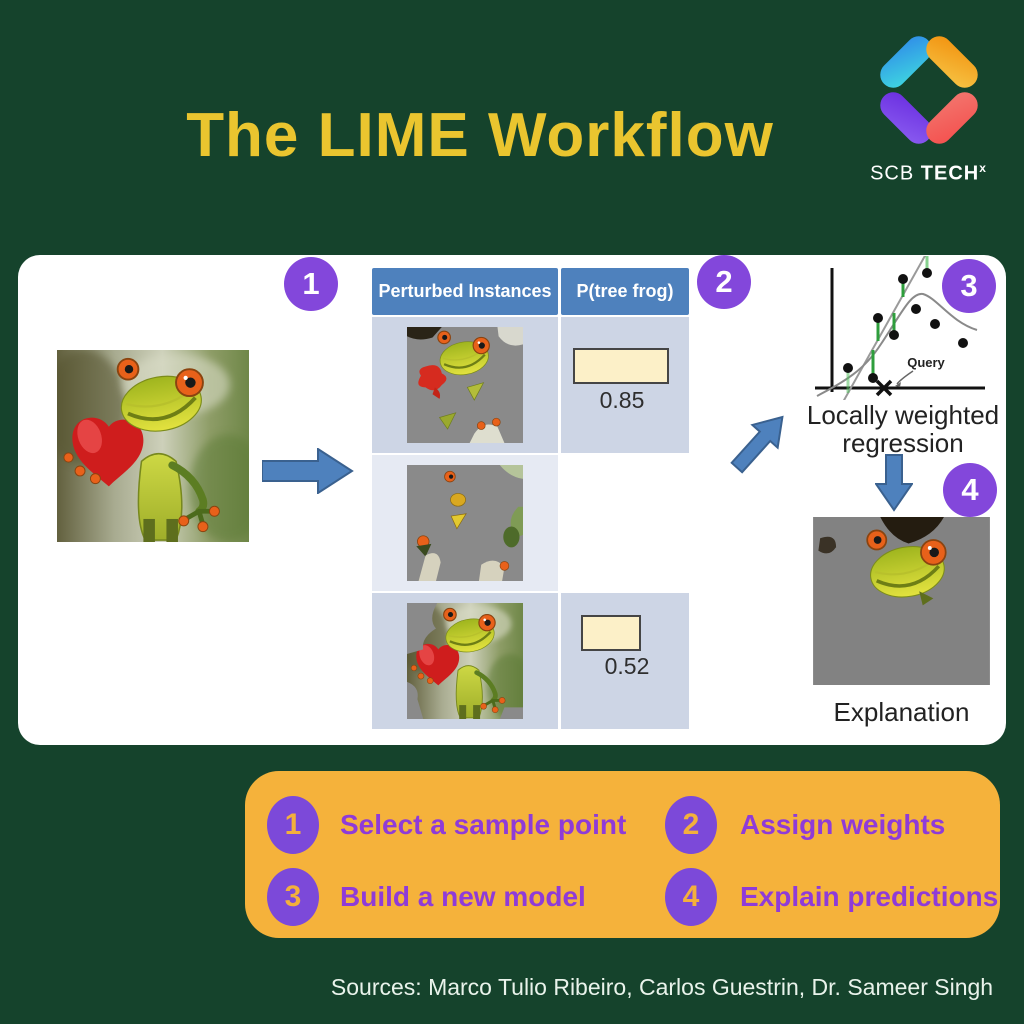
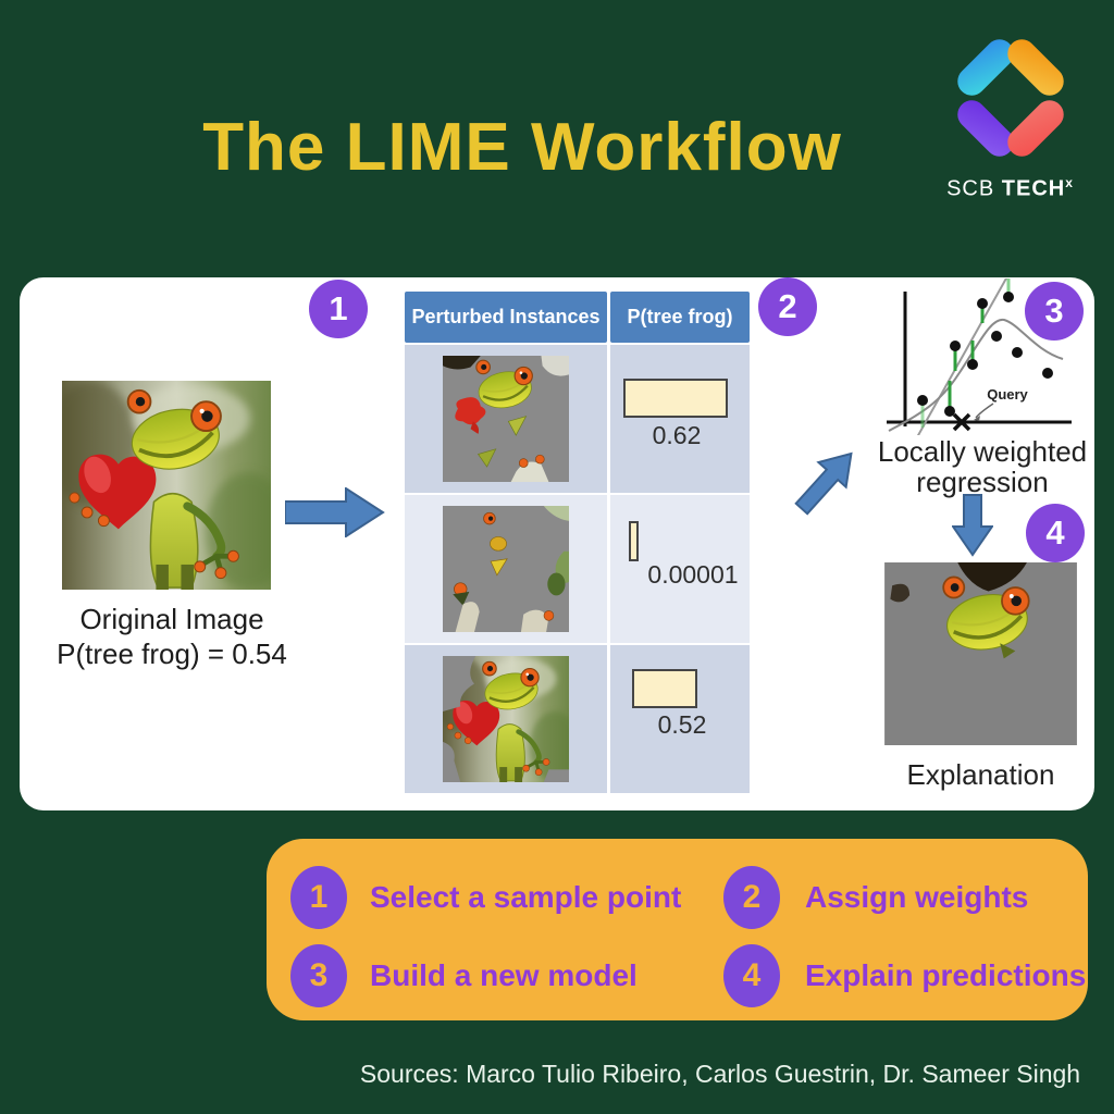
  The LIME Workflow
  SCB TECHx
+ Original Image
+ P(tree frog) = 0.54
  Perturbed Instances
  P(tree frog)
- 0.85
+ 0.62
+ 0.00001
  0.52
  1
  2
  3
  4
  Query
  Locally weighted
  regression
  Explanation
  1
  Select a sample point
  2
  Assign weights
  3
  Build a new model
  4
  Explain predictions
  Sources: Marco Tulio Ribeiro, Carlos Guestrin, Dr. Sameer Singh
